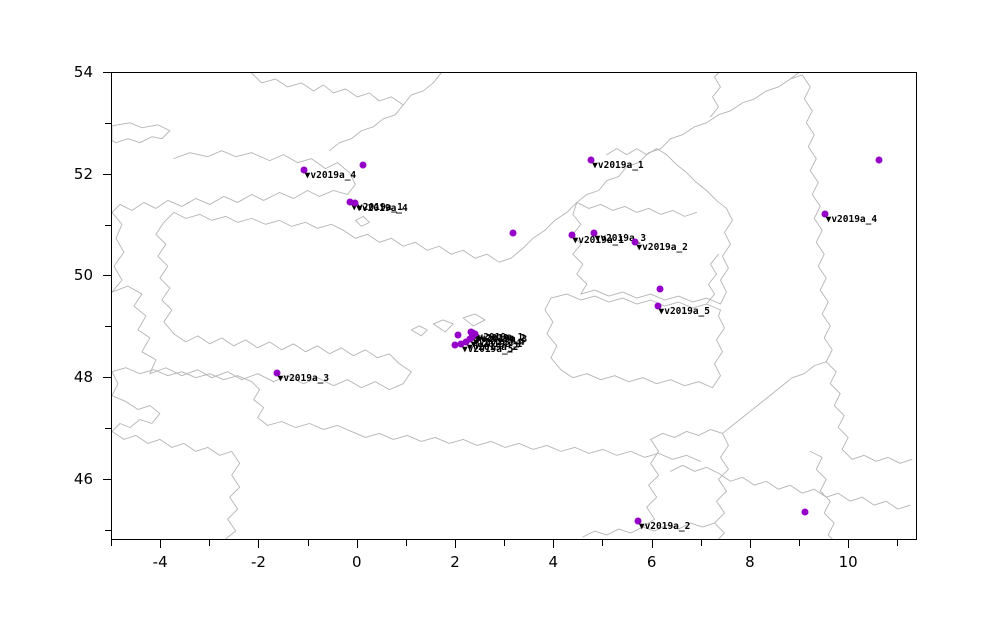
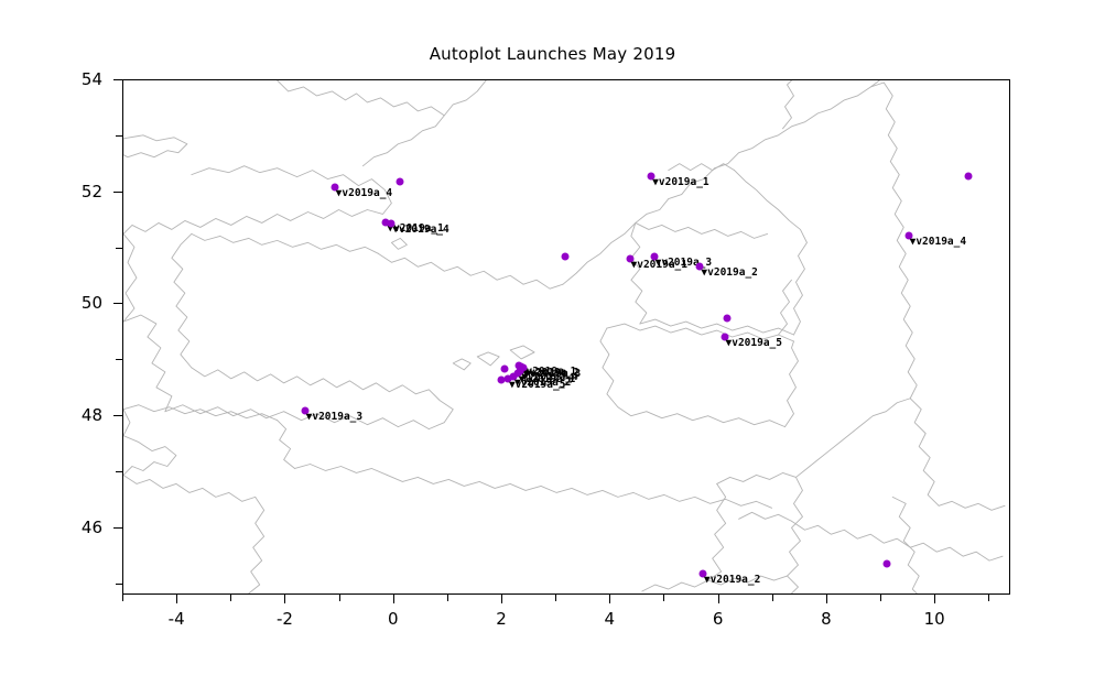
+ Autoplot Launches May 2019
  ▼v2019a_4
  ▼v2019a_1
  ▼v2019a_4
  ▼v2019a_1
  ▼v2019a_4
  ▼v2019a_1
  ▼v20193
  ▼v2019a_2
  ▼v2019a_5
  v2019a_1
  ▼v2019a_2
  ▼v2019a_3
  ▼v2019a_4
  ▼v2019a_1
  ▼v2019a_2
  ▼v2019a_5
  ▼v2019a_3
  ▼v2019a_2
  46
  48
  50
  52
  54
  -4
  -2
  0
  2
  4
  6
  8
  10
